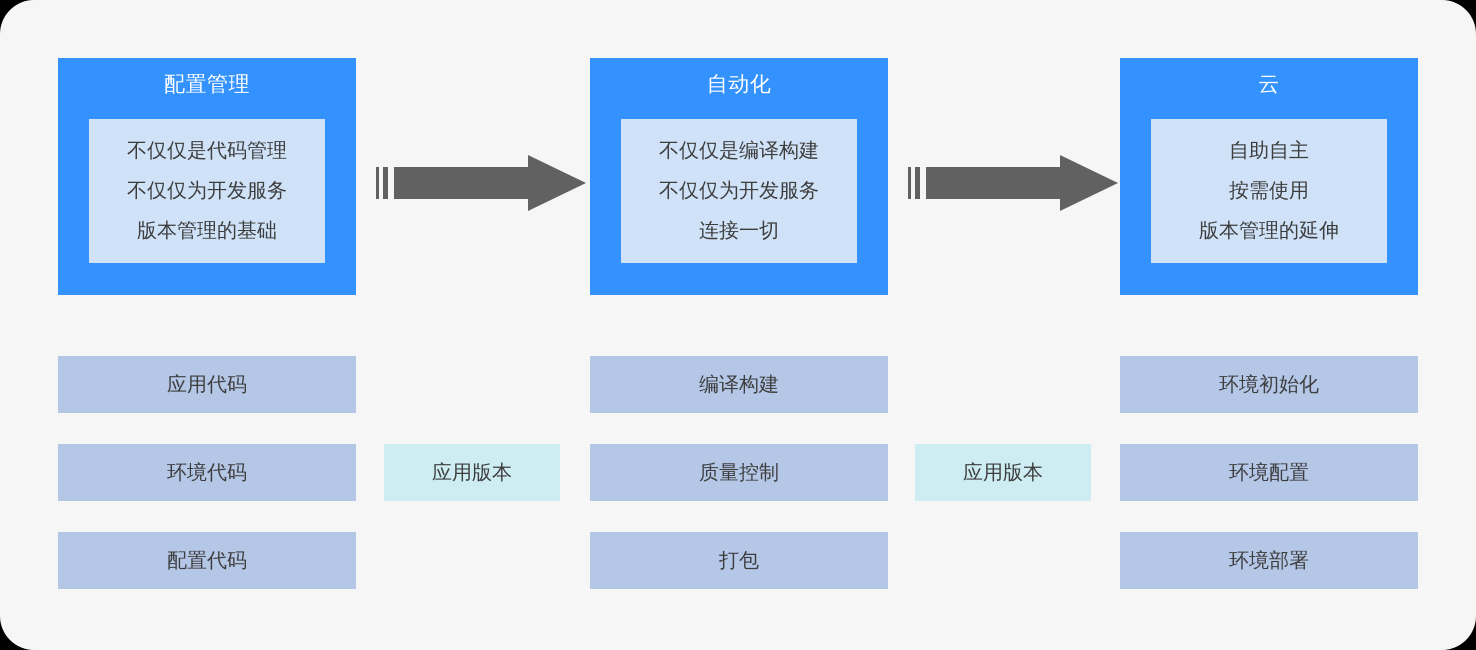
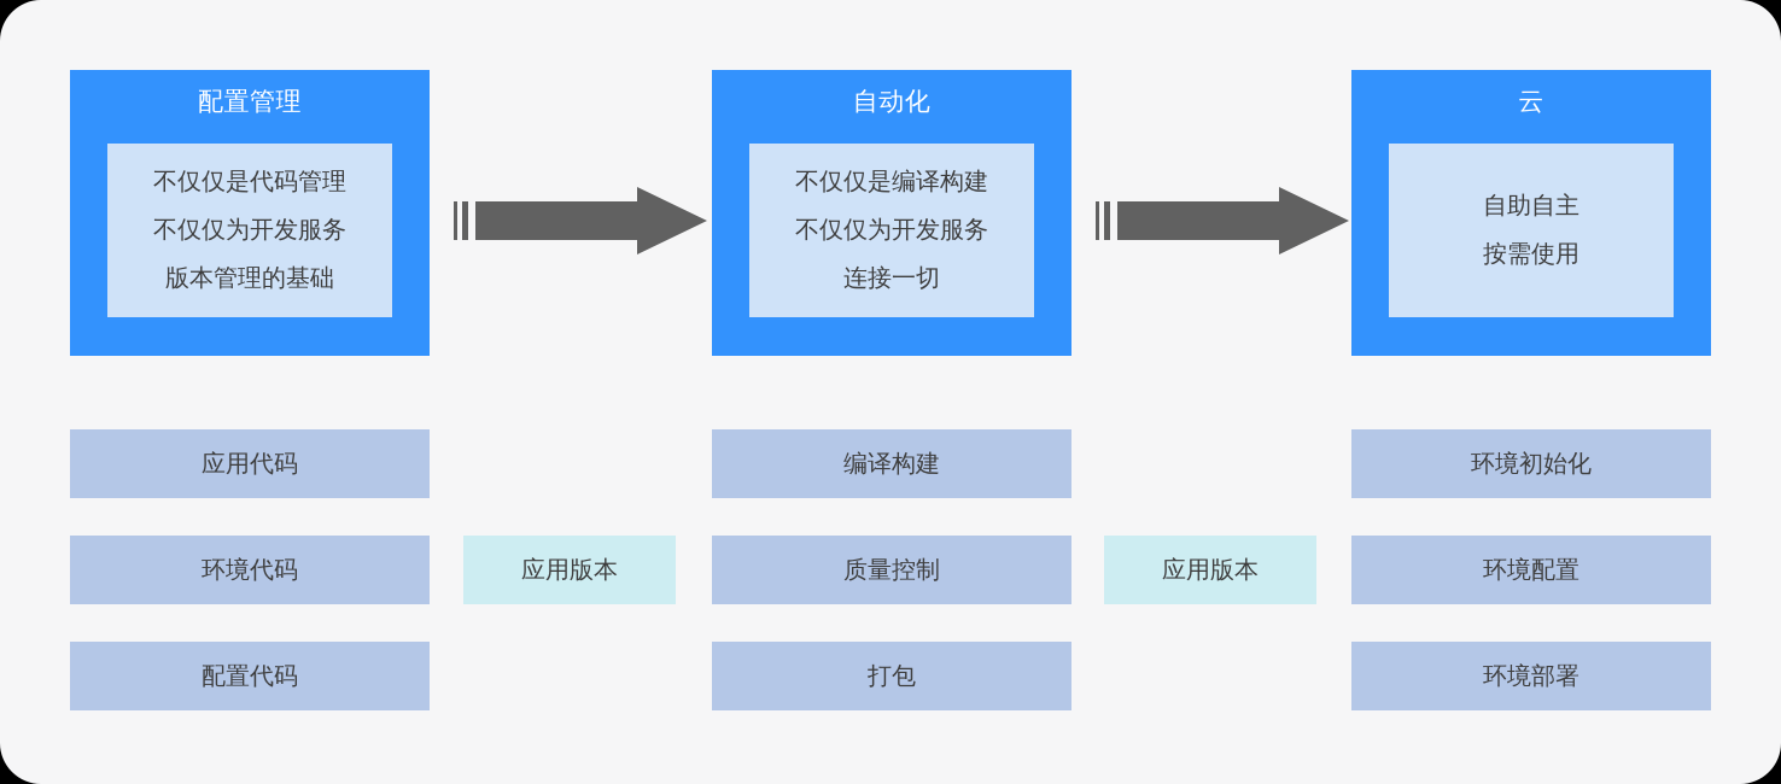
  配置管理
  不仅仅是代码管理
  不仅仅为开发服务
  版本管理的基础
  自动化
  不仅仅是编译构建
  不仅仅为开发服务
  连接一切
  云
  自助自主
  按需使用
- 版本管理的延伸
  应用代码
  环境代码
  配置代码
  编译构建
  质量控制
  打包
  环境初始化
  环境配置
  环境部署
  应用版本
  应用版本
